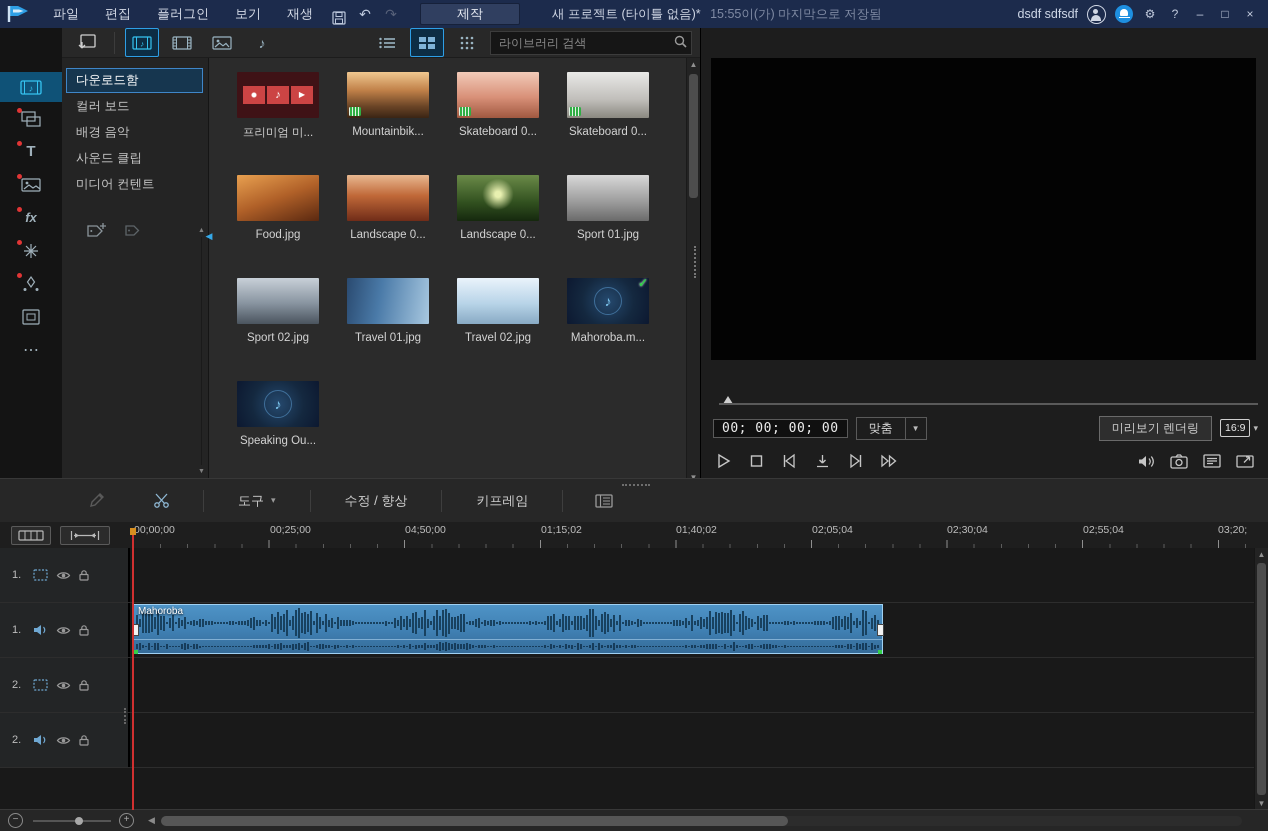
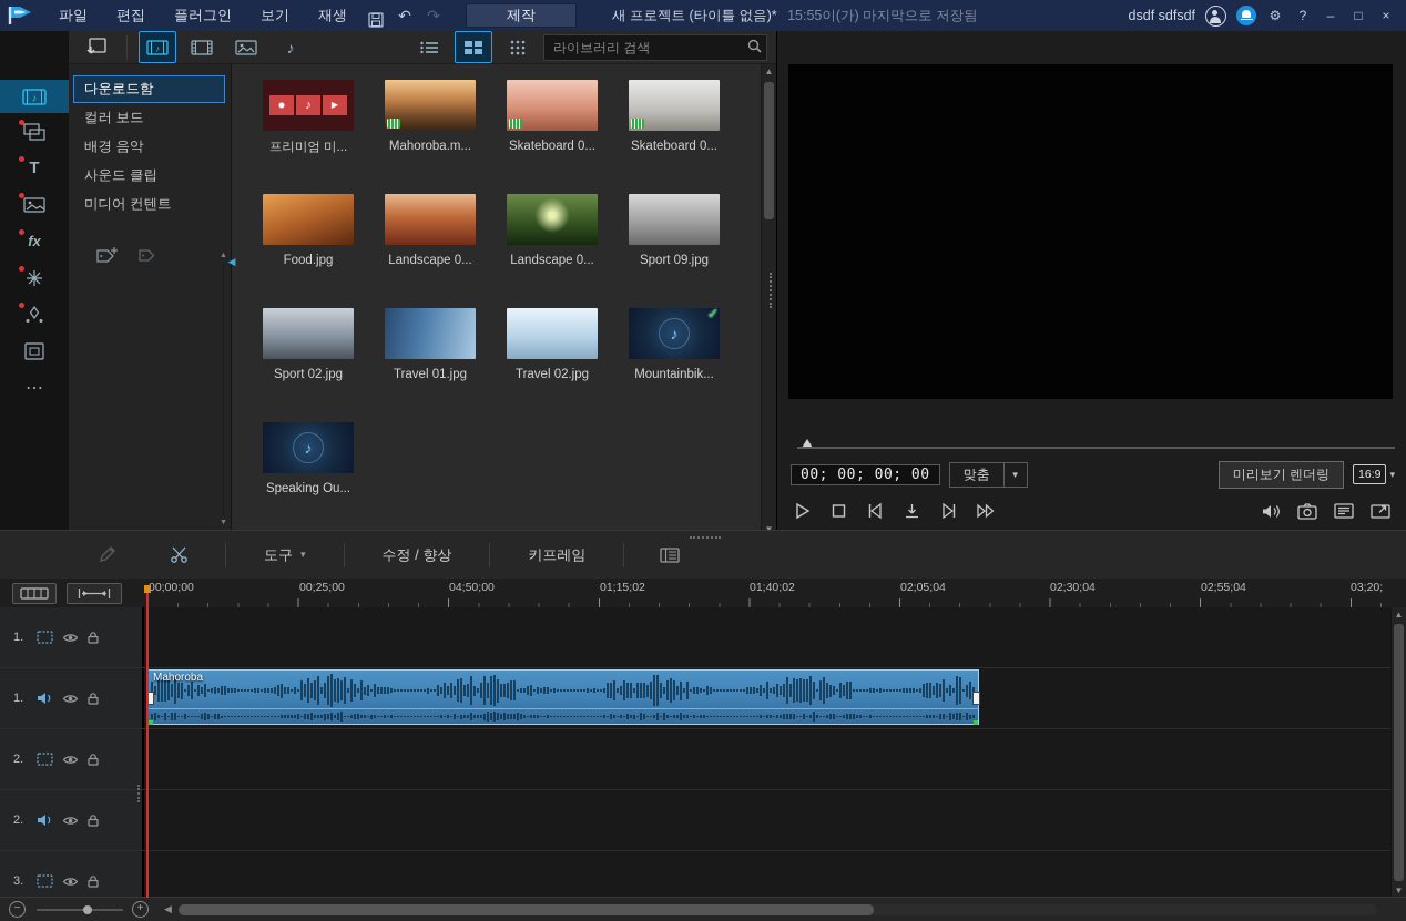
  파일
  편집
  플러그인
  보기
  재생
  ↶
  ↷
  제작
  새 프로젝트 (타이틀 없음)* 15:55이(가) 마지막으로 저장됨
  dsdf sdfsdf
  ⚙
  ?
  –
  □
  ×
  ♪
  T
  fx
  ⋯
  ♪
  ♪
  라이브러리 검색
  다운로드함
  컬러 보드
  배경 음악
  사운드 클립
  미디어 컨텐트
  ◀
  프리미엄 미...
- Mountainbik...
+ Mahoroba.m...
  Skateboard 0...
  Skateboard 0...
  Food.jpg
  Landscape 0...
  Landscape 0...
- Sport 01.jpg
+ Sport 09.jpg
  Sport 02.jpg
  Travel 01.jpg
  Travel 02.jpg
- Mahoroba.m...
+ Mountainbik...
  Speaking Ou...
  ▲
  00; 00; 00; 00
  맞춤
  ▼
  미리보기 렌더링
  16:9
  ▾
  도구
  ▾
  수정 / 향상
  키프레임
  00;00;00
  00;25;00
  04;50;00
  01;15;02
  01;40;02
  02;05;04
  02;30;04
  02;55;04
  03;20;
  1.
  1.
  2.
  2.
+ 3.
  Mahoroba
  ▲
  ▼
  −
  +
  ◀
